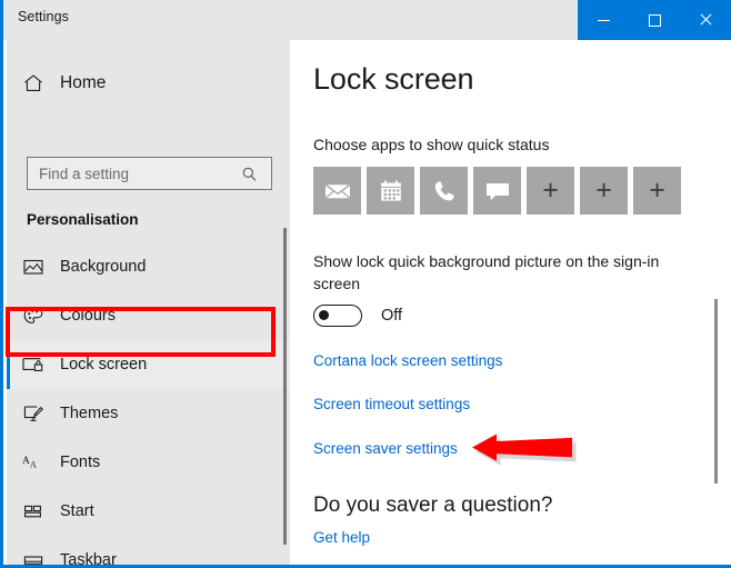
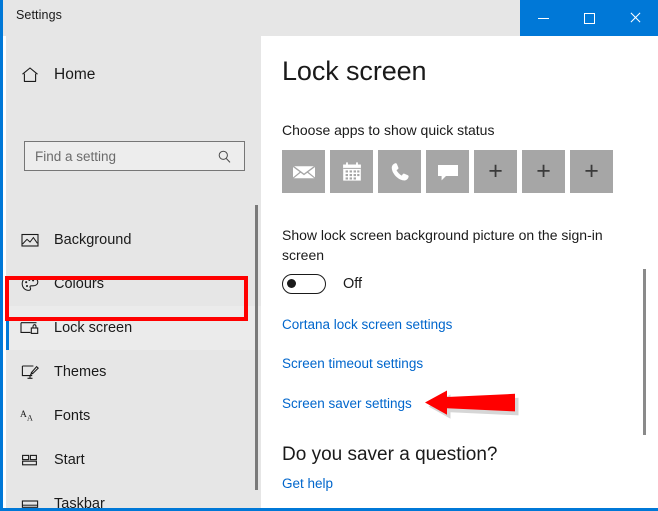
  Settings
  Home
  Find a setting
- Personalisation
  Background
  Colours
  Lock screen
  Themes
  A
  A
  Fonts
  Start
  Taskbar
  Lock screen
  Choose apps to show quick status
  +
  +
  +
- Show lock quick background picture on the sign-in screen
+ Show lock screen background picture on the sign-in screen
  Off
  Cortana lock screen settings
  Screen timeout settings
  Screen saver settings
  Do you saver a question?
  Get help
